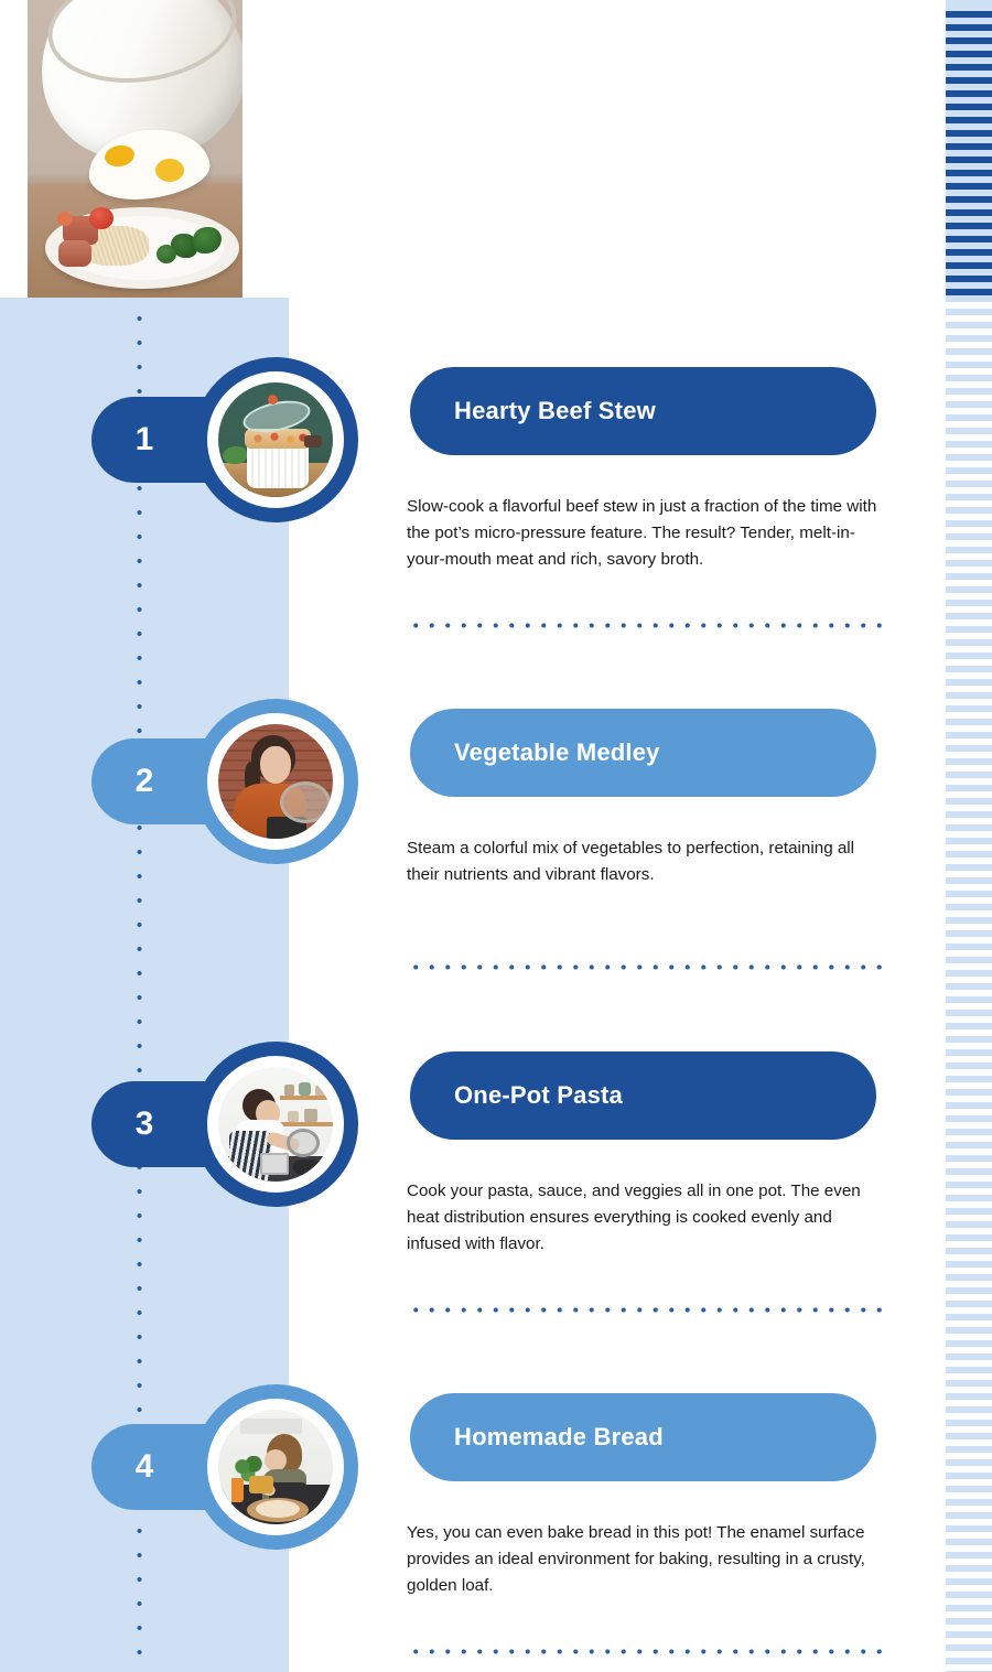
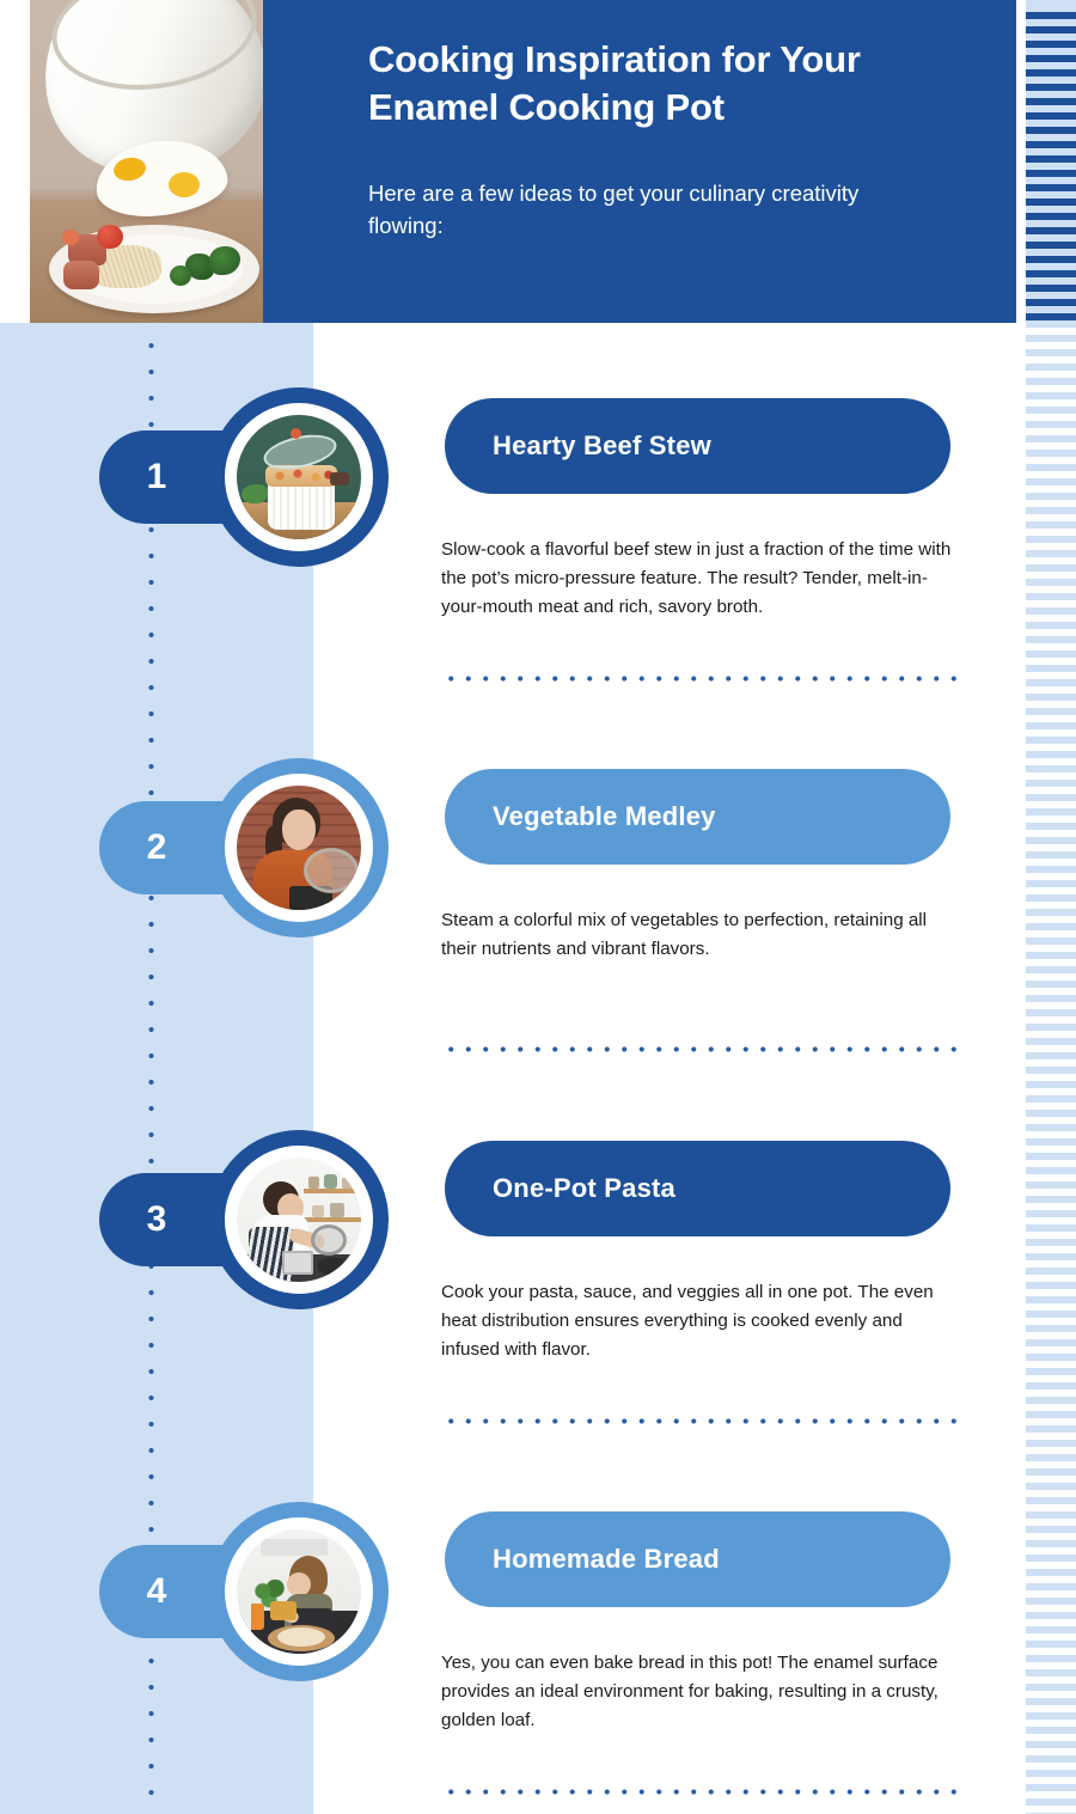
+ Cooking Inspiration for Your Enamel Cooking Pot
+ Here are a few ideas to get your culinary creativity flowing:
  1
  Hearty Beef Stew
  Slow-cook a flavorful beef stew in just a fraction of the time with the pot’s micro-pressure feature. The result? Tender, melt-in-your-mouth meat and rich, savory broth.
  2
  Vegetable Medley
  Steam a colorful mix of vegetables to perfection, retaining all their nutrients and vibrant flavors.
  3
  One-Pot Pasta
  Cook your pasta, sauce, and veggies all in one pot. The even heat distribution ensures everything is cooked evenly and infused with flavor.
  4
  Homemade Bread
  Yes, you can even bake bread in this pot! The enamel surface provides an ideal environment for baking, resulting in a crusty, golden loaf.
